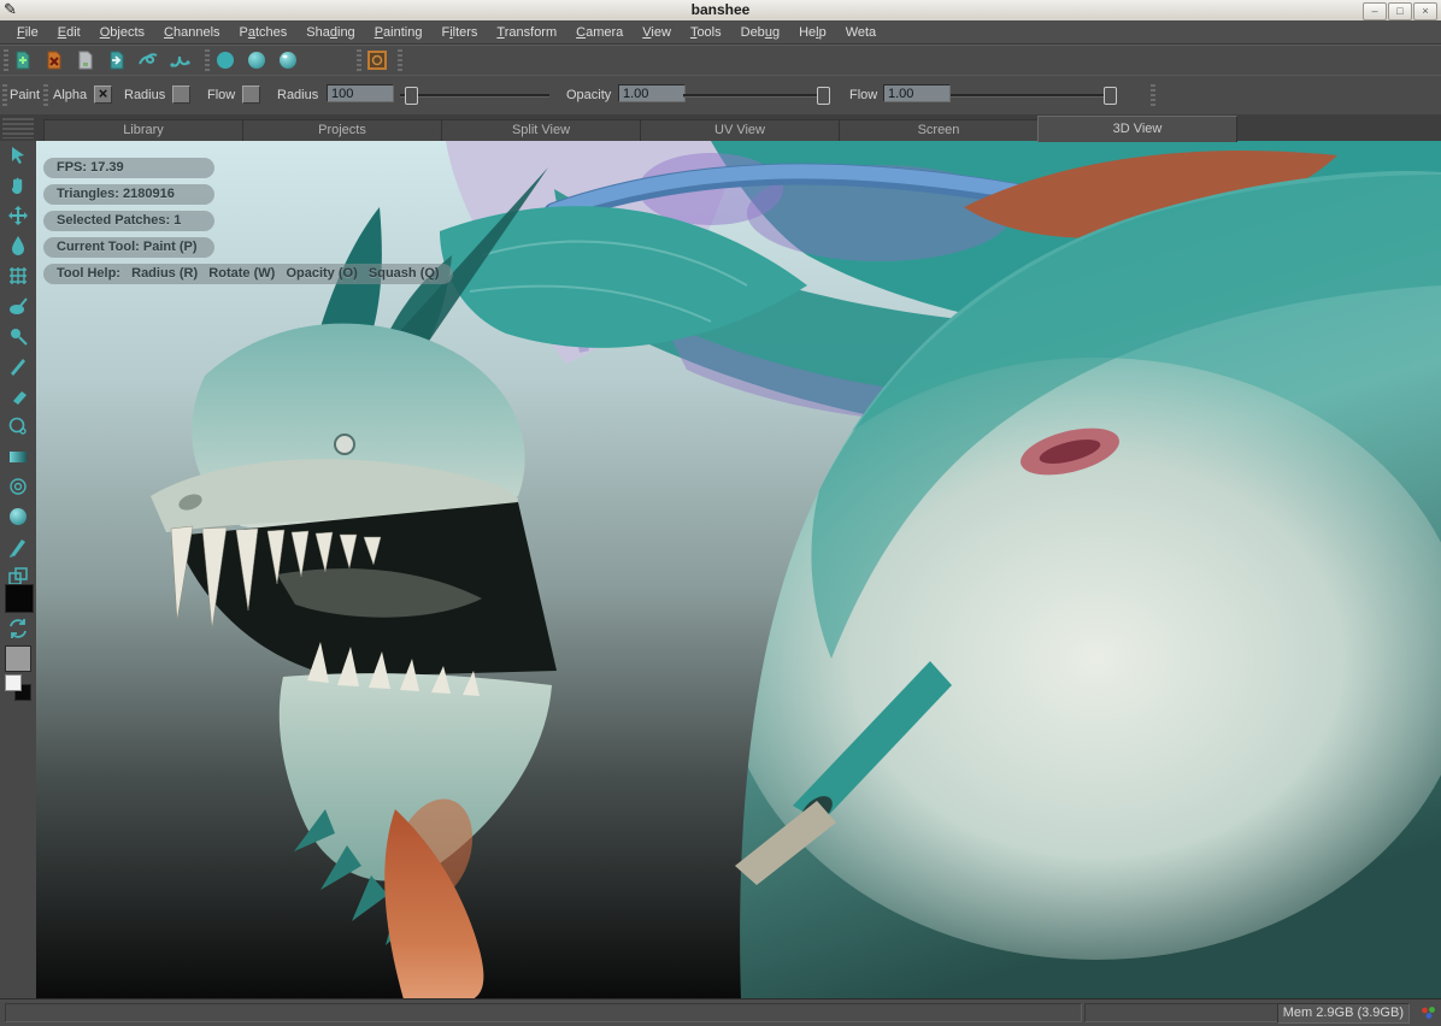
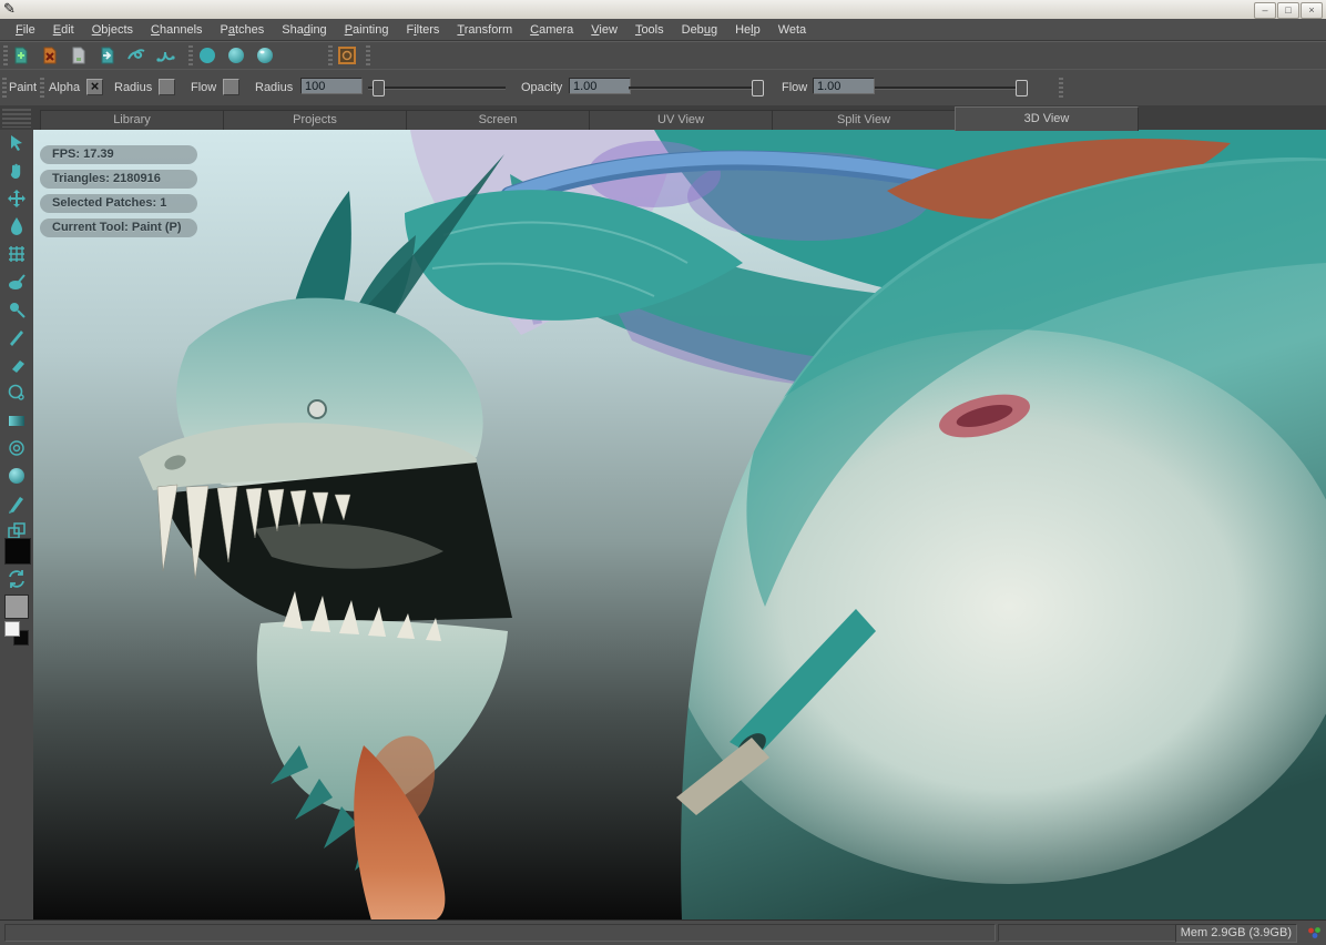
  ✎
- banshee
  –
  □
  ×
  File
  Edit
  Objects
  Channels
  Patches
  Shading
  Painting
  Filters
  Transform
  Camera
  View
  Tools
  Debug
  Help
  Weta
  Paint
  Alpha
  Radius
  Flow
  Radius
  100
  Opacity
  1.00
  Flow
  1.00
  Library
  Projects
- Split View
+ Screen
  UV View
- Screen
+ Split View
  3D View
  FPS: 17.39
  Triangles: 2180916
  Selected Patches: 1
  Current Tool: Paint (P)
- Tool Help: Radius (R) Rotate (W) Opacity (O) Squash (Q)
  Mem 2.9GB (3.9GB)
